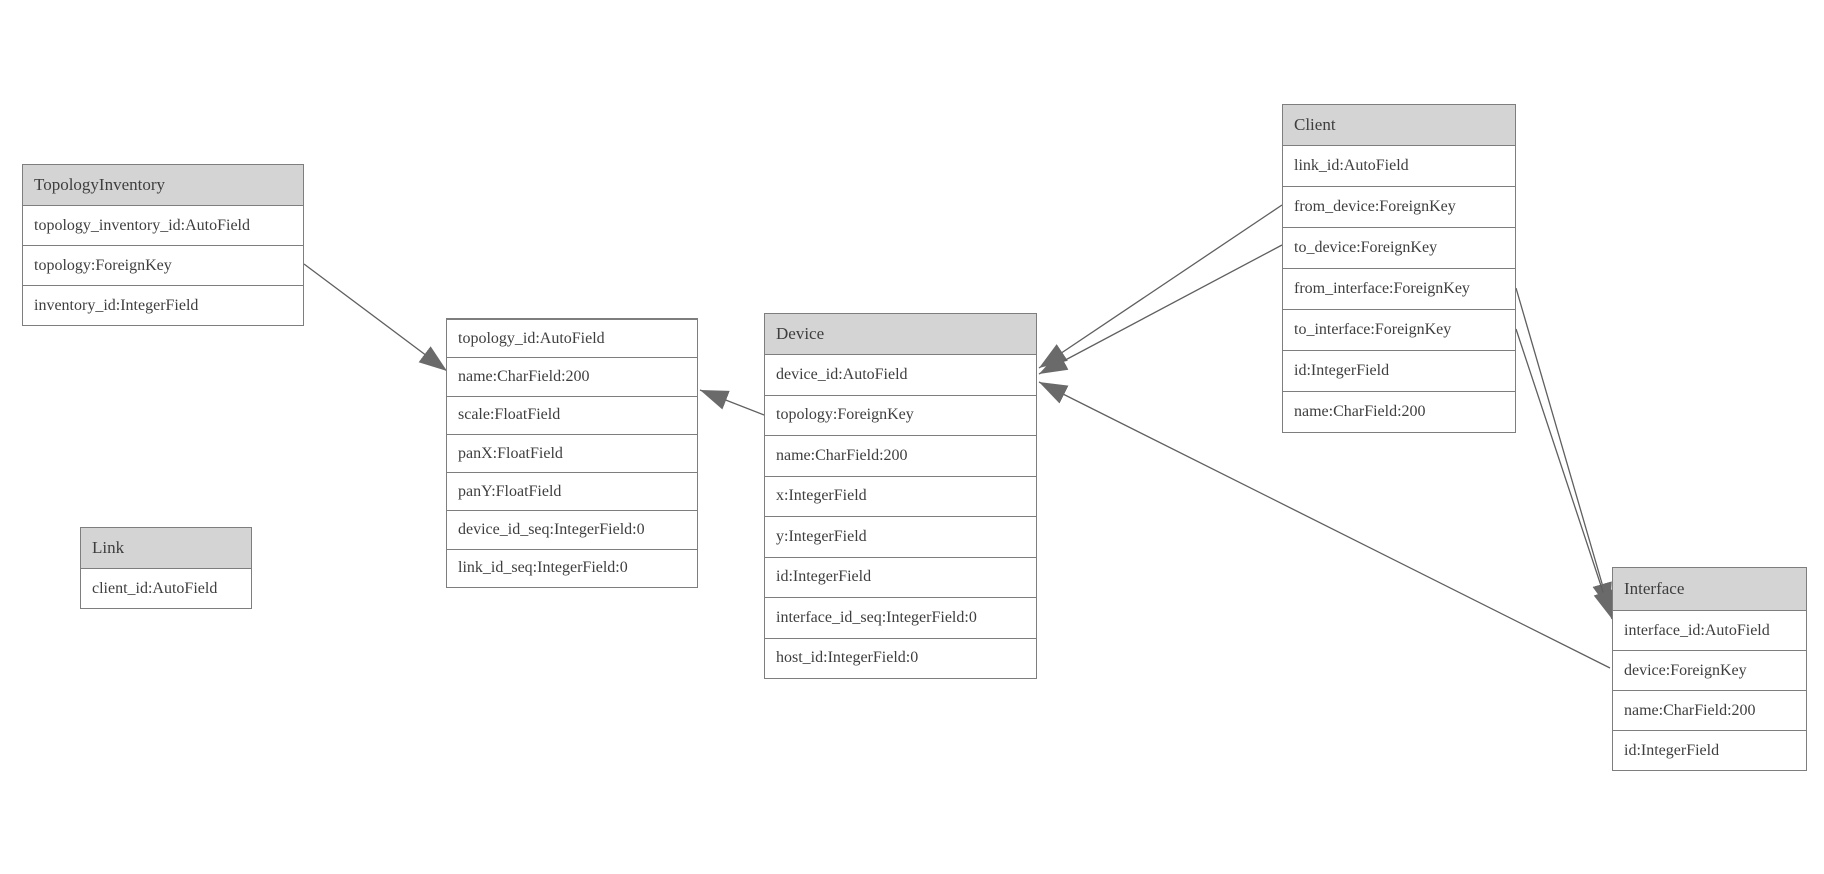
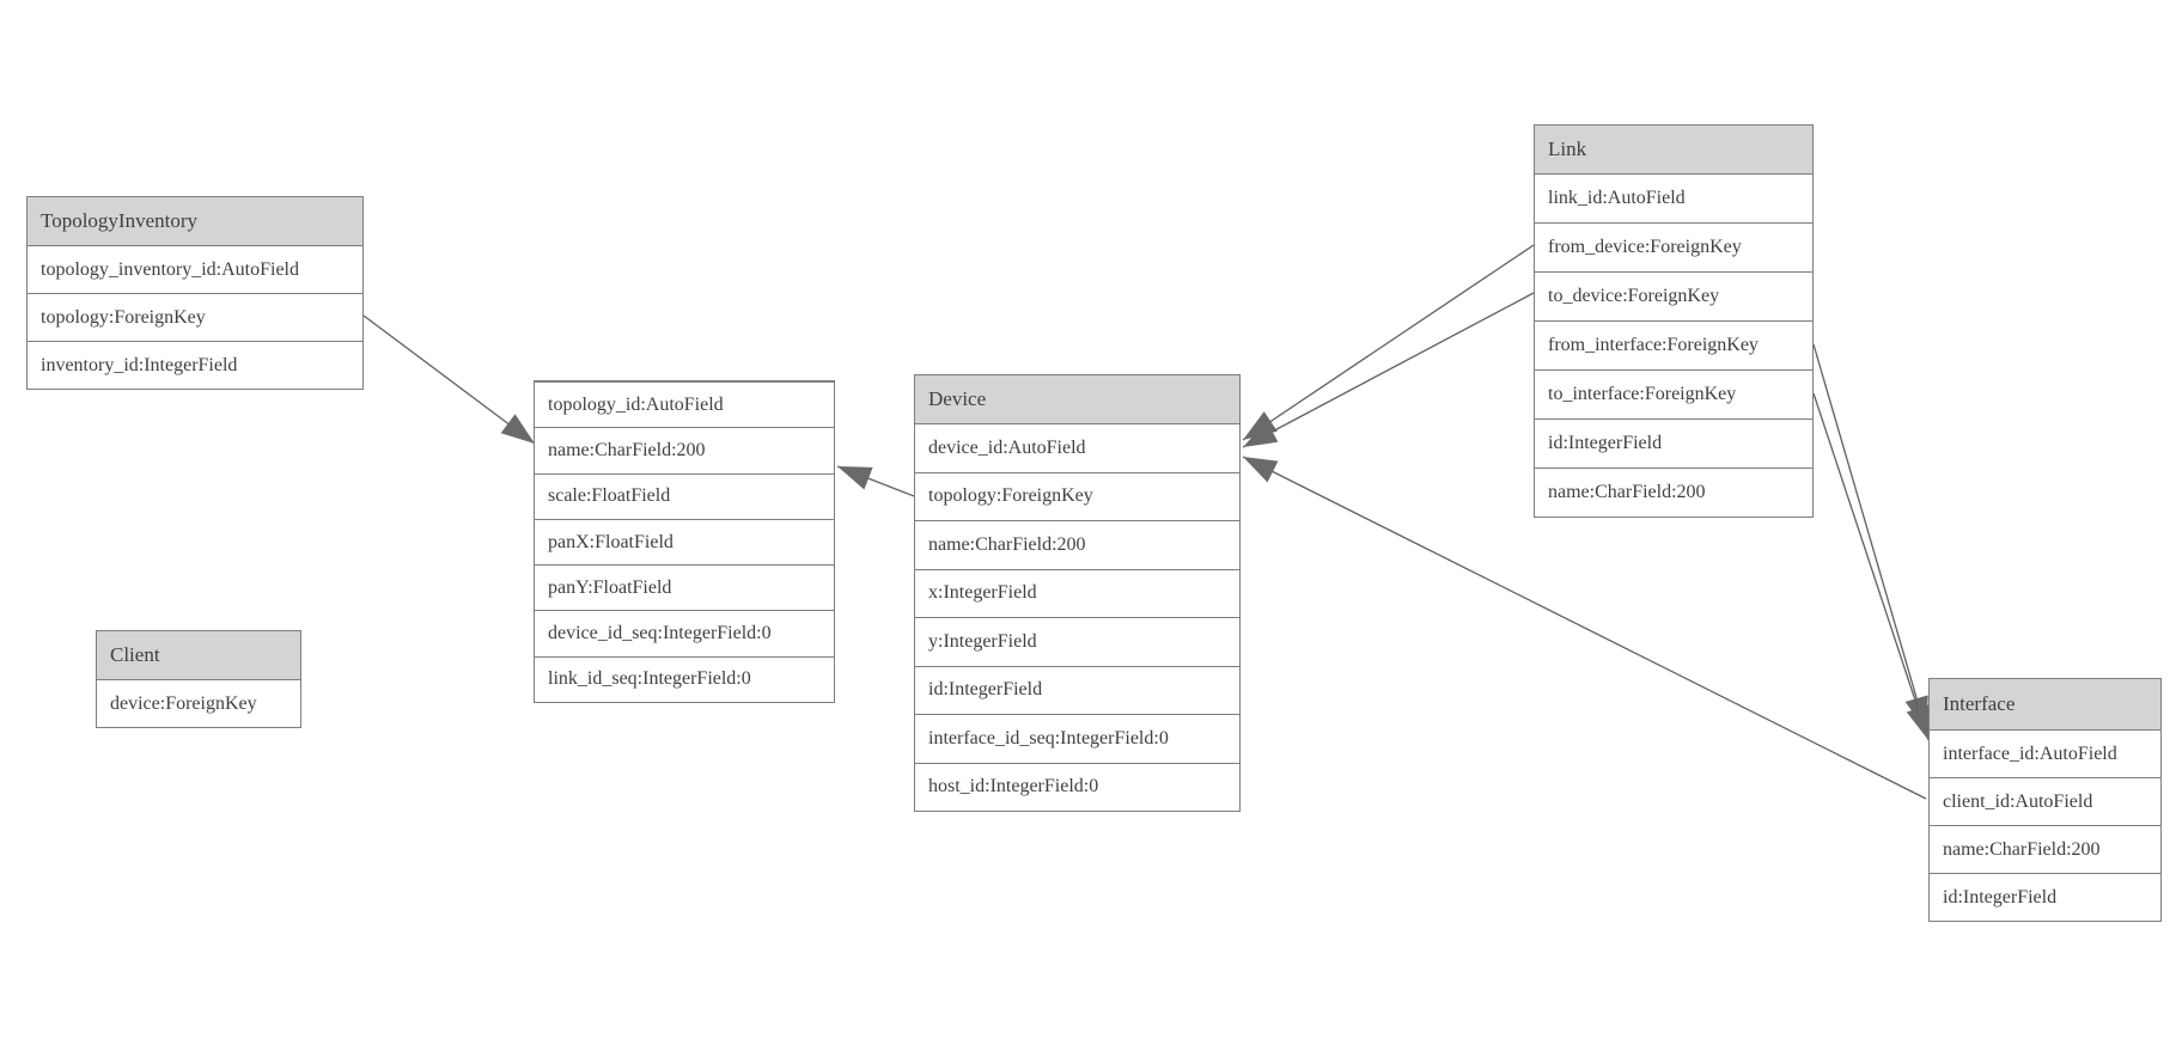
  TopologyInventory
  topology_inventory_id:AutoField
  topology:ForeignKey
  inventory_id:IntegerField
- Link
+ Client
- client_id:AutoField
+ device:ForeignKey
  topology_id:AutoField
  name:CharField:200
  scale:FloatField
  panX:FloatField
  panY:FloatField
  device_id_seq:IntegerField:0
  link_id_seq:IntegerField:0
  Device
  device_id:AutoField
  topology:ForeignKey
  name:CharField:200
  x:IntegerField
  y:IntegerField
  id:IntegerField
  interface_id_seq:IntegerField:0
  host_id:IntegerField:0
- Client
+ Link
  link_id:AutoField
  from_device:ForeignKey
  to_device:ForeignKey
  from_interface:ForeignKey
  to_interface:ForeignKey
  id:IntegerField
  name:CharField:200
  Interface
  interface_id:AutoField
- device:ForeignKey
+ client_id:AutoField
  name:CharField:200
  id:IntegerField
